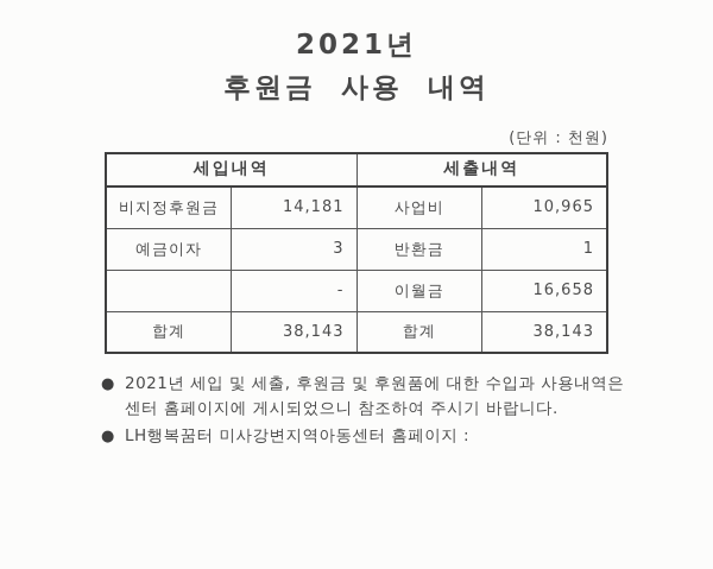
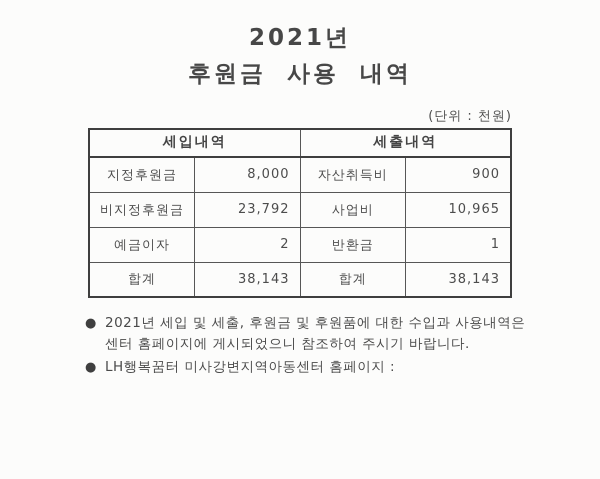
  2021년
  후원금 사용 내역
  (단위 : 천원)
  세입내역	세출내역
+ 지정후원금	8,000	자산취득비	900
- 비지정후원금	14,181	사업비	10,965
+ 비지정후원금	23,792	사업비	10,965
- 예금이자	3	반환금	1
+ 예금이자	2	반환금	1
- 	-	이월금	16,658
  합계	38,143	합계	38,143
  ●
  2021년 세입 및 세출, 후원금 및 후원품에 대한 수입과 사용내역은 센터 홈페이지에 게시되었으니 참조하여 주시기 바랍니다.
  ●
  LH행복꿈터 미사강변지역아동센터 홈페이지 :
